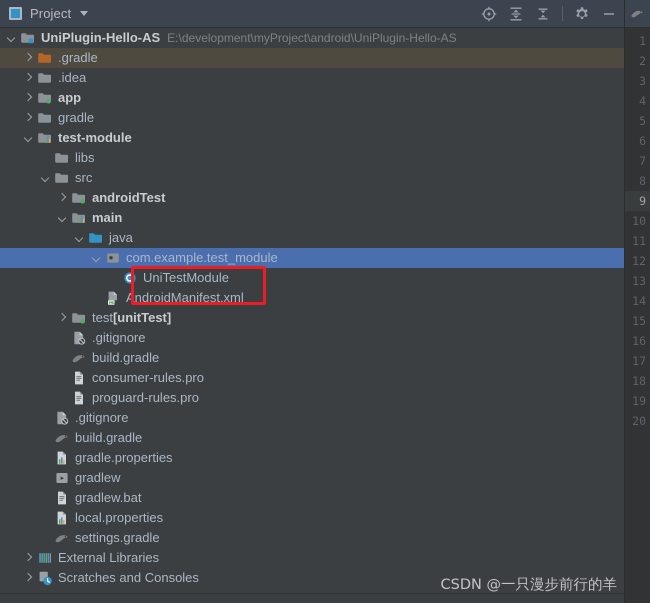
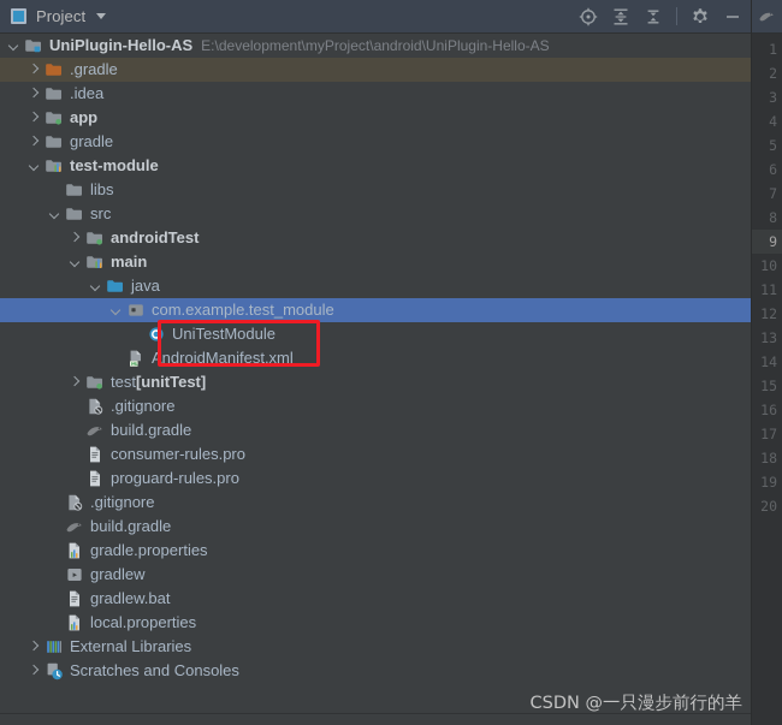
  Project
  UniPlugin-Hello-AS
  E:\development\myProject\android\UniPlugin-Hello-AS
  .gradle
  .idea
  app
  gradle
  test-module
  libs
  src
  androidTest
  main
  java
  com.example.test_module
  UniTestModule
  AndroidManifest.xml
  test
  [unitTest]
  .gitignore
  build.gradle
  consumer-rules.pro
  proguard-rules.pro
  .gitignore
  build.gradle
  gradle.properties
  gradlew
  gradlew.bat
  local.properties
- settings.gradle
  External Libraries
  Scratches and Consoles
  1
  2
  3
  4
  5
  6
  7
  8
  9
  10
  11
  12
  13
  14
  15
  16
  17
  18
  19
  20
  CSDN @一只漫步前行的羊
